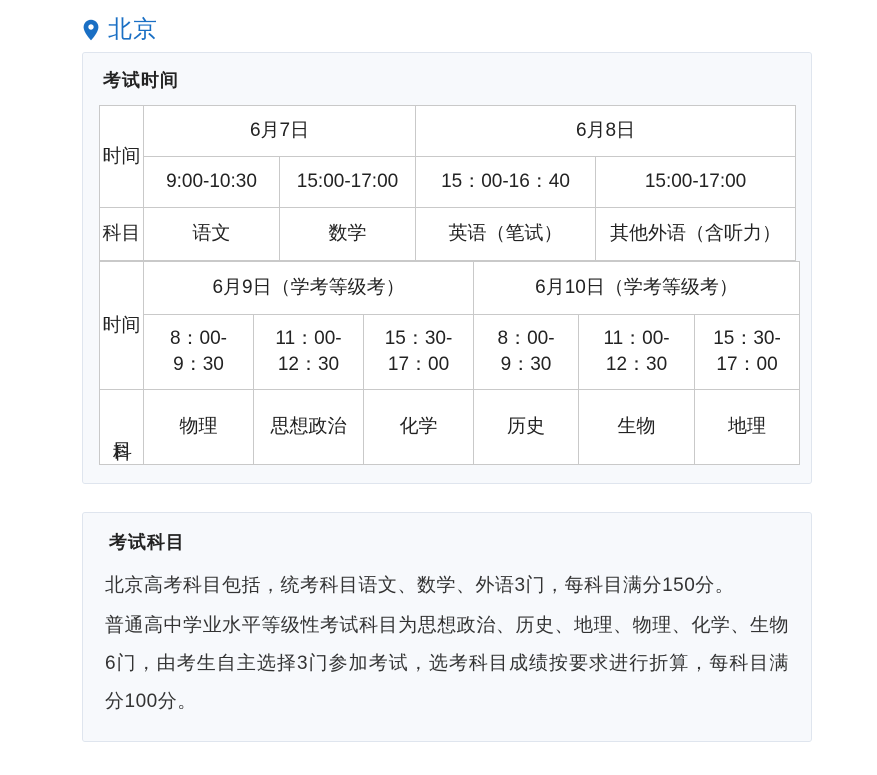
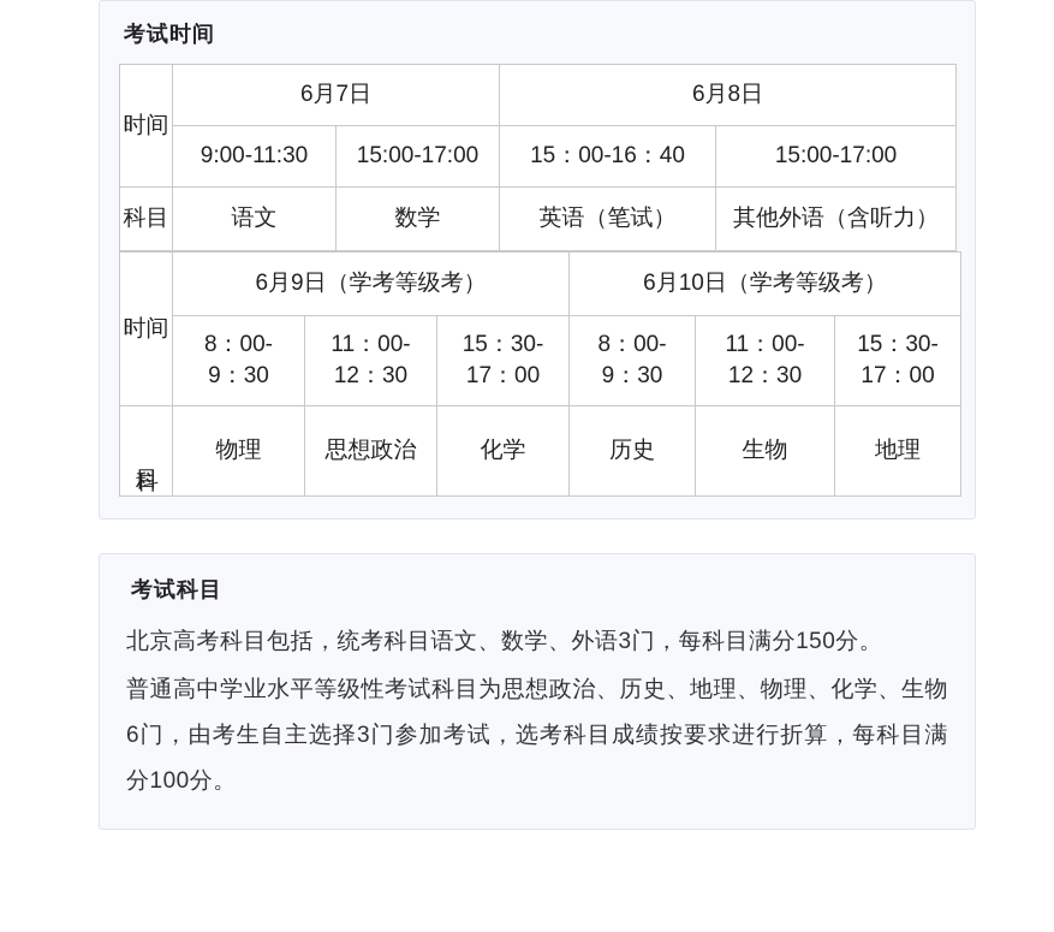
- 北京
  考试时间
  时间	6月7日	6月8日
- 9:00-10:30	15:00-17:00	15：00-16：40	15:00-17:00
+ 9:00-11:30	15:00-17:00	15：00-16：40	15:00-17:00
  科目	语文	数学	英语（笔试）	其他外语（含听力）
  时间	6月9日（学考等级考）	6月10日（学考等级考）
  8：00- 9：30	11：00- 12：30	15：30- 17：00	8：00- 9：30	11：00- 12：30	15：30- 17：00
  	物理	思想政治	化学	历史	生物	地理
  考试科目
  北京高考科目包括，统考科目语文、数学、外语3门，每科目满分150分。
  普通高中学业水平等级性考试科目为思想政治、历史、地理、物理、化学、生物6门，由考生自主选择3门参加考试，选考科目成绩按要求进行折算，每科目满分100分。
